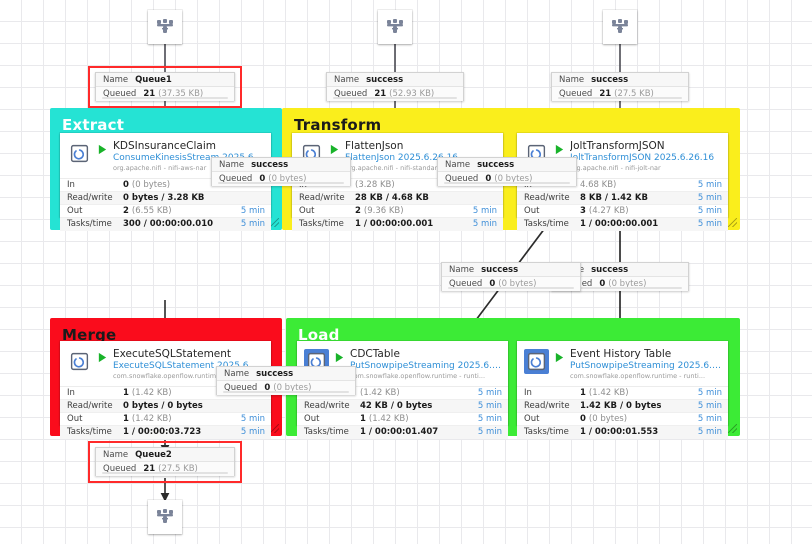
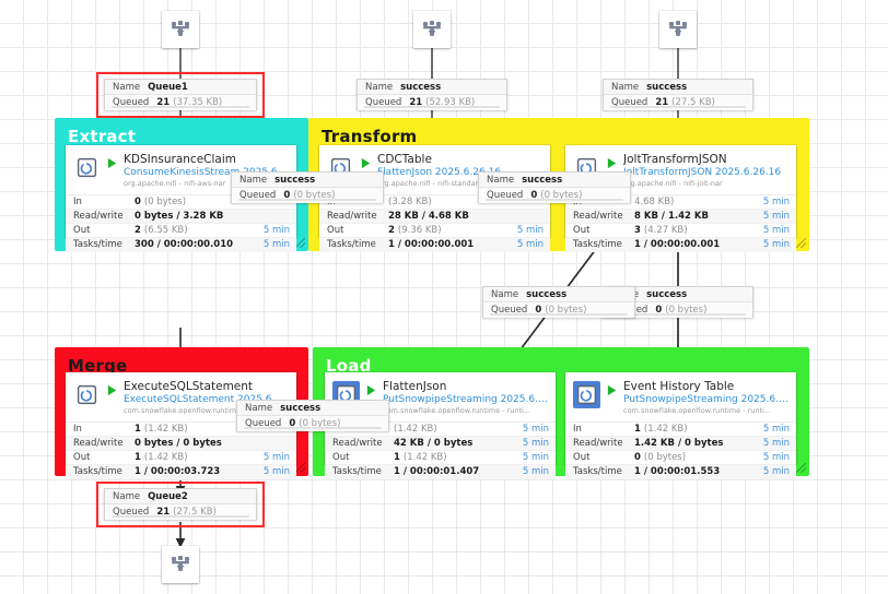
  Extract
  Transform
  Merge
  Load
  KDSInsuranceClaim
  org.apache.nifi - nifi-aws-nar
  In
  0 (0 bytes)
  Read/write
  0 bytes / 3.28 KB
  Out
  2 (6.55 KB)
  5 min
  Tasks/time
  300 / 00:00:00.010
  5 min
- FlattenJson
+ CDCTable
  lattenJson 2025.6.2
  g.apache.nifi - nifi-standar
  (3.28 KB)
  Read/write
  28 KB / 4.68 KB
  Out
  2 (9.36 KB)
  5 min
  Tasks/time
  1 / 00:00:00.001
  5 min
  JoltTransformJSON
  ltTransformJSON 2025.6.26.16
  g.apache.nifi - nifi-jolt-nar
  4.68 KB)
  5 min
  Read/write
  8 KB / 1.42 KB
  5 min
  Out
  3 (4.27 KB)
  5 min
  Tasks/time
  1 / 00:00:00.001
  5 min
  ExecuteSQLStatement
  com.snowflake.openflow.runtim
  In
  1 (1.42 KB)
  Read/write
  0 bytes / 0 bytes
  Out
  1 (1.42 KB)
  5 min
  Tasks/time
  1 / 00:00:03.723
  5 min
- CDCTable
+ FlattenJson
  utSnowpipeStreaming 2025.6.26
  m.snowflake.openflow.runtime - runti...
  (1.42 KB)
  5 min
  Read/write
  42 KB / 0 bytes
  5 min
  Out
  1 (1.42 KB)
  5 min
  Tasks/time
  1 / 00:00:01.407
  5 min
  Event History Table
  PutSnowpipeStreaming 2025.6.26
  com.snowflake.openflow.runtime - runti...
  In
  1 (1.42 KB)
  5 min
  Read/write
  1.42 KB / 0 bytes
  5 min
  Out
  0 (0 bytes)
  5 min
  Tasks/time
  1 / 00:00:01.553
  5 min
  Name
  Queue1
  Queued
  21
  (37.35 KB)
  Name
  success
  Queued
  21
  (52.93 KB)
  Name
  success
  Queued
  21
  (27.5 KB)
  Name
  success
  Queued
  0
  (0 bytes)
  Name
  success
  Queued
  0
  (0 bytes)
  success
  0
  (0 bytes)
  Name
  success
  Queued
  0
  (0 bytes)
  Name
  success
  Queued
  0
  (0 bytes)
  Name
  Queue2
  Queued
  21
  (27.5 KB)
